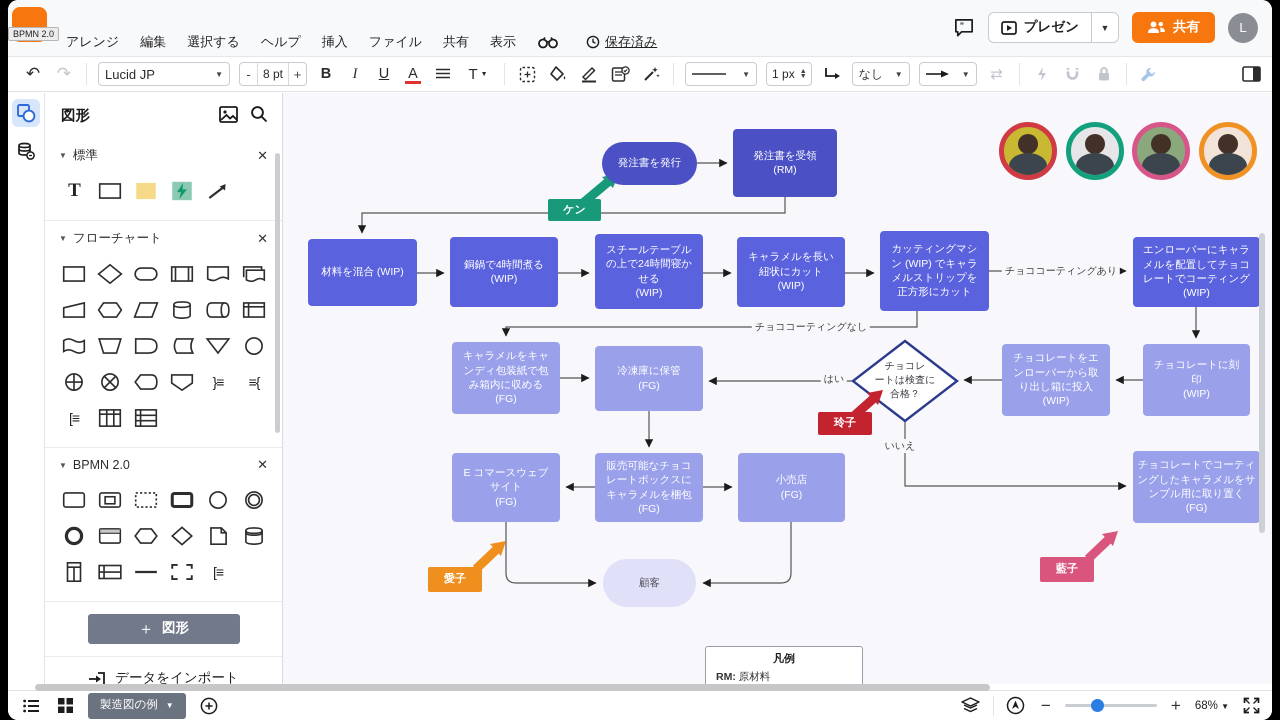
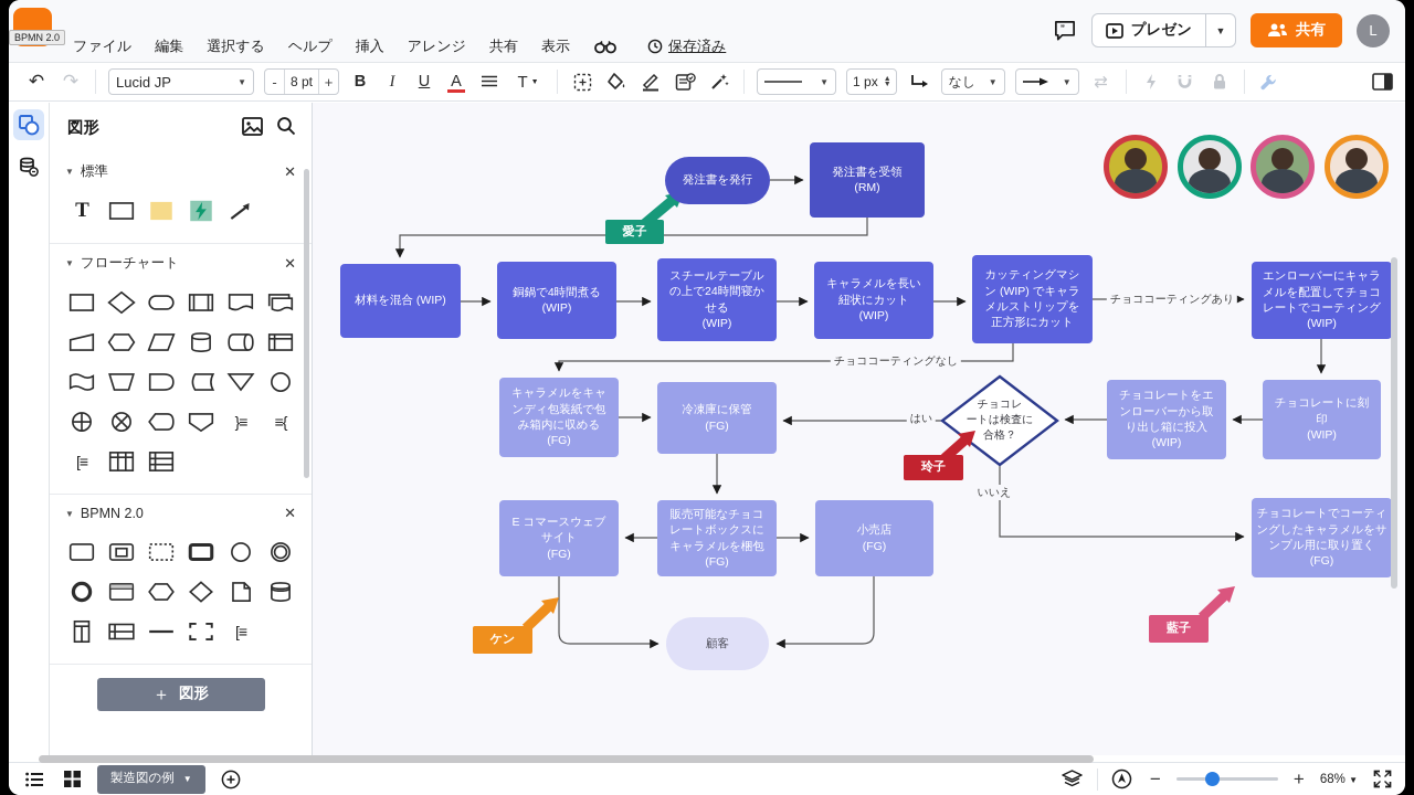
  BPMN 2.0
- アレンジ
+ ファイル
  編集
  選択する
  ヘルプ
  挿入
- ファイル
+ アレンジ
  共有
  表示
  保存済み
  ”
  プレゼン
  ▼
  共有
  L
  ↶
  ↷
  Lucid JP
  ▼
  -
  8 pt
  +
  B
  I
  U
  A
  T
  ▼
  1 px
  なし
  ▼
  ▼
  ⇄
  図形
  ▼
  標準
  ✕
  T
  ▼
  フローチャート
  ✕
  }≡
  ≡{
  [≡
  ▼
  BPMN 2.0
  ✕
  [≡
  ＋
  図形
- データをインポート
  発注書を発行
  発注書を受領
  (RM)
  材料を混合 (WIP)
  銅鍋で4時間煮る
  (WIP)
  スチールテーブル
  の上で24時間寝か
  せる
  (WIP)
  キャラメルを長い
  紐状にカット
  (WIP)
  カッティングマシ
  ン (WIP) でキャラ
  メルストリップを
  正方形にカット
  エンローバーにキャラ
  メルを配置してチョコ
  レートでコーティング
  (WIP)
  キャラメルをキャ
  ンディ包装紙で包
  み箱内に収める
  (FG)
  冷凍庫に保管
  (FG)
  チョコレ
  ートは検査に
  合格？
  チョコレートをエ
  ンローバーから取
  り出し箱に投入
  (WIP)
  チョコレートに刻
  印
  (WIP)
  E コマースウェブ
  サイト
  (FG)
  販売可能なチョコ
  レートボックスに
  キャラメルを梱包
  (FG)
  小売店
  (FG)
  チョコレートでコーティ
  ングしたキャラメルをサ
  ンプル用に取り置く
  (FG)
  顧客
  チョココーティングあり
  チョココーティングなし
  はい
  いいえ
- ケン
+ 愛子
  玲子
- 愛子
+ ケン
  藍子
- 凡例
- RM: 原材料
  製造図の例
  ▼
  −
  +
  68% ▼
